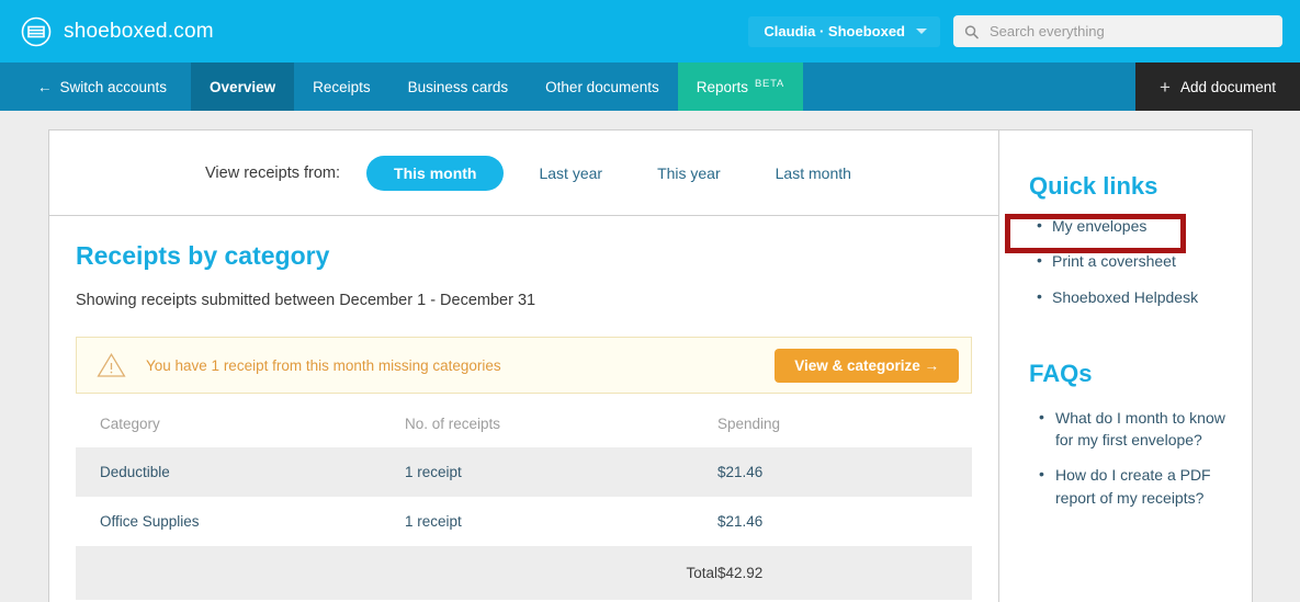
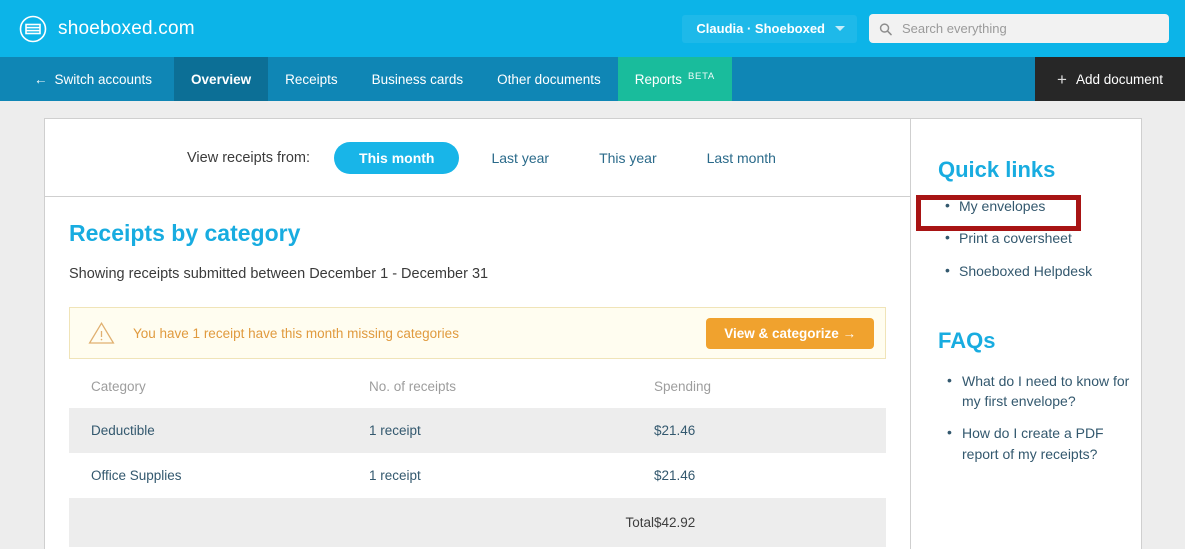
  shoeboxed.com
  Claudia · Shoeboxed
  Search everything
  ←
  Switch accounts
  Overview
  Receipts
  Business cards
  Other documents
  Reports
  BETA
  +
  Add document
  View receipts from:
  This month
  Last year
  This year
  Last month
  Receipts by category
  Showing receipts submitted between December 1 - December 31
- You have 1 receipt from this month missing categories
+ You have 1 receipt have this month missing categories
  View & categorize →
  Category	No. of receipts	Spending
  Deductible	1 receipt	$21.46
  Office Supplies	1 receipt	$21.46
  	Total	$42.92
  Quick links
  My envelopes
  Print a coversheet
  Shoeboxed Helpdesk
  FAQs
- What do I month to know for my first envelope?
+ What do I need to know for my first envelope?
  How do I create a PDF report of my receipts?
